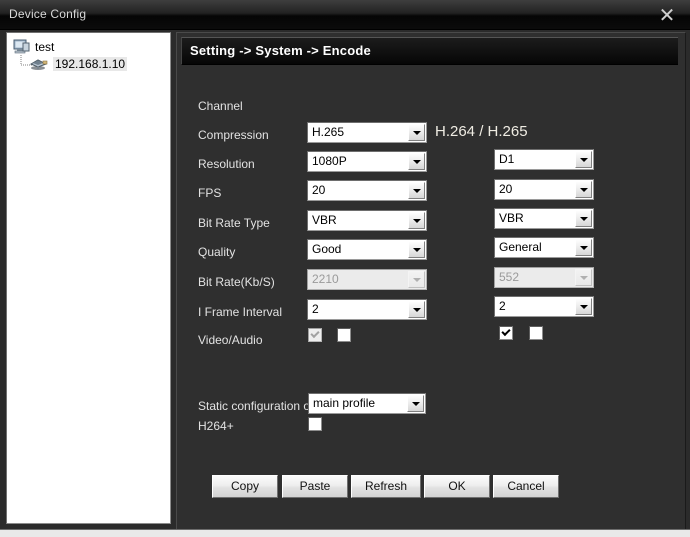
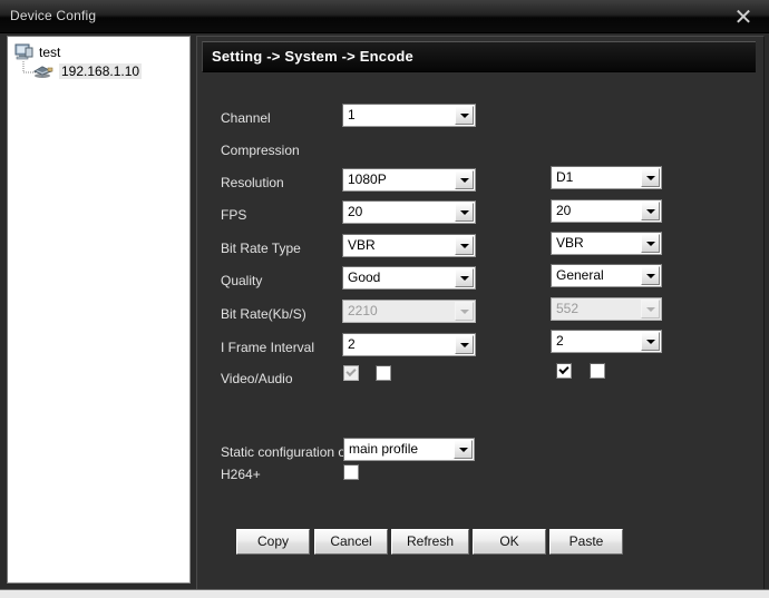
  Device Config
  ✕
  test
  192.168.1.10
  Setting -> System -> Encode
- H.264 / H.265
  Channel
+ 1
  Compression
- H.265
  Resolution
  1080P
  D1
  FPS
  20
  20
  Bit Rate Type
  VBR
  VBR
  Quality
  Good
  General
  Bit Rate(Kb/S)
  2210
  552
  I Frame Interval
  2
  2
  Video/Audio
  Static configuration o
  main profile
  H264+
  Copy
- Paste
+ Cancel
  Refresh
  OK
- Cancel
+ Paste
